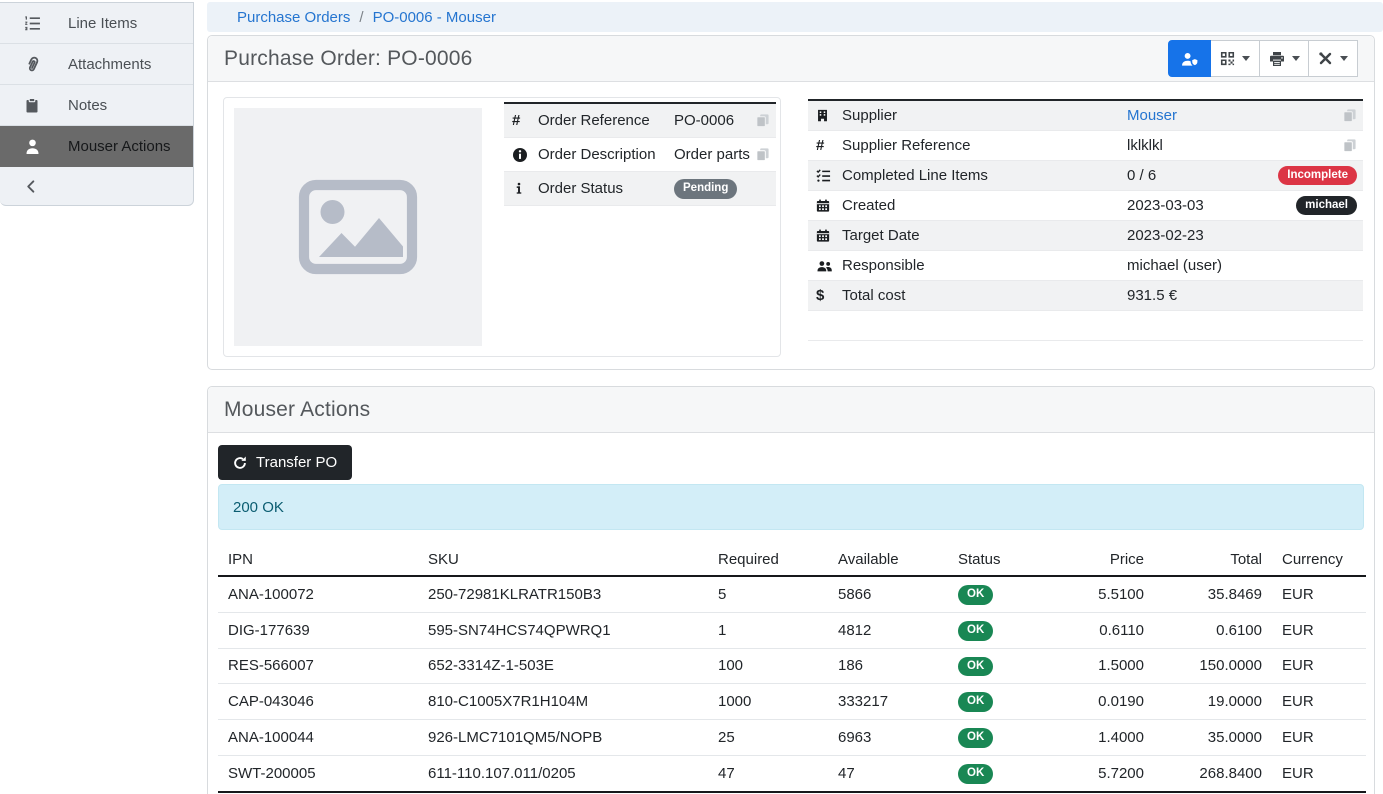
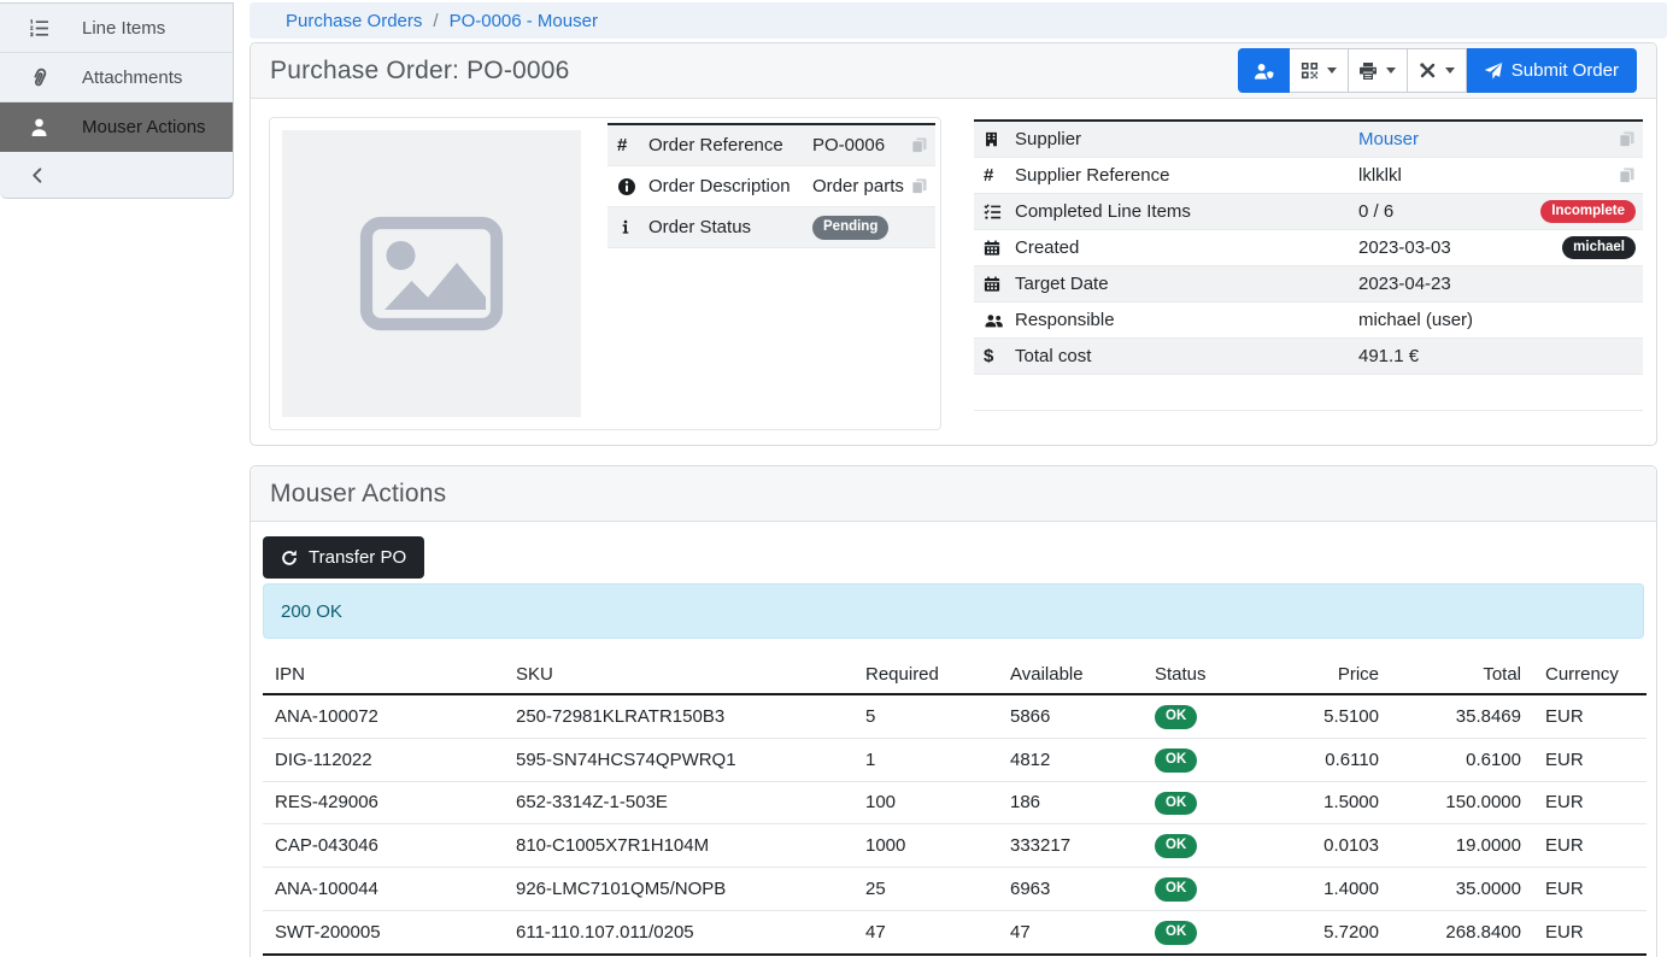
  Line Items
  Attachments
- Notes
  Mouser Actions
  Purchase Orders
  /
  PO-0006 - Mouser
  Purchase Order: PO-0006
+ Submit Order
  #
  Order Reference
  PO-0006
  Order Description
  Order parts
  Order Status
  Pending
  Supplier
  Mouser
  #
  Supplier Reference
  lklklkl
  Completed Line Items
  0 / 6
  Incomplete
  Created
  2023-03-03
  michael
  Target Date
- 2023-02-23
+ 2023-04-23
  Responsible
  michael (user)
  $
  Total cost
- 931.5 €
+ 491.1 €
  Mouser Actions
  Transfer PO
  200 OK
  IPN	SKU	Required	Available	Status	Price	Total	Currency
  ANA-100072	250-72981KLRATR150B3	5	5866	OK	5.5100	35.8469	EUR
- DIG-177639	595-SN74HCS74QPWRQ1	1	4812	OK	0.6110	0.6100	EUR
+ DIG-112022	595-SN74HCS74QPWRQ1	1	4812	OK	0.6110	0.6100	EUR
- RES-566007	652-3314Z-1-503E	100	186	OK	1.5000	150.0000	EUR
+ RES-429006	652-3314Z-1-503E	100	186	OK	1.5000	150.0000	EUR
- CAP-043046	810-C1005X7R1H104M	1000	333217	OK	0.0190	19.0000	EUR
+ CAP-043046	810-C1005X7R1H104M	1000	333217	OK	0.0103	19.0000	EUR
  ANA-100044	926-LMC7101QM5/NOPB	25	6963	OK	1.4000	35.0000	EUR
  SWT-200005	611-110.107.011/0205	47	47	OK	5.7200	268.8400	EUR
